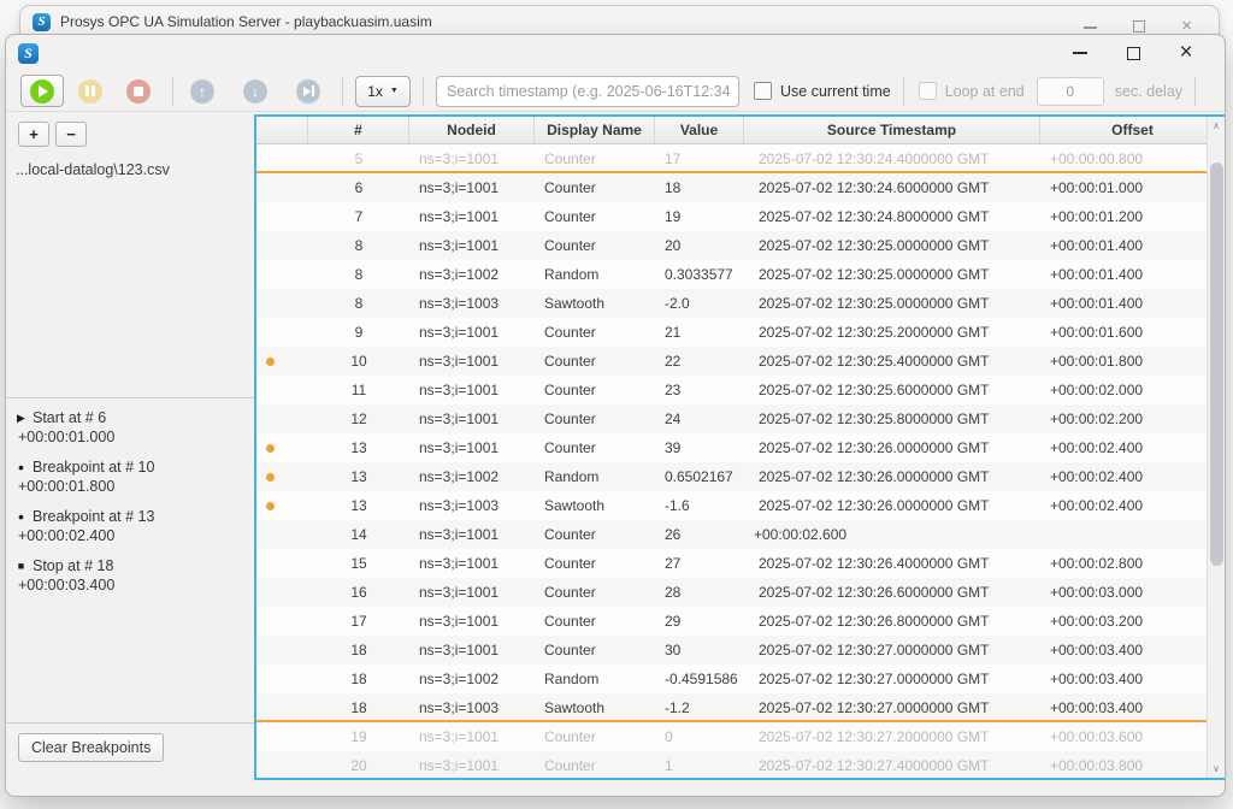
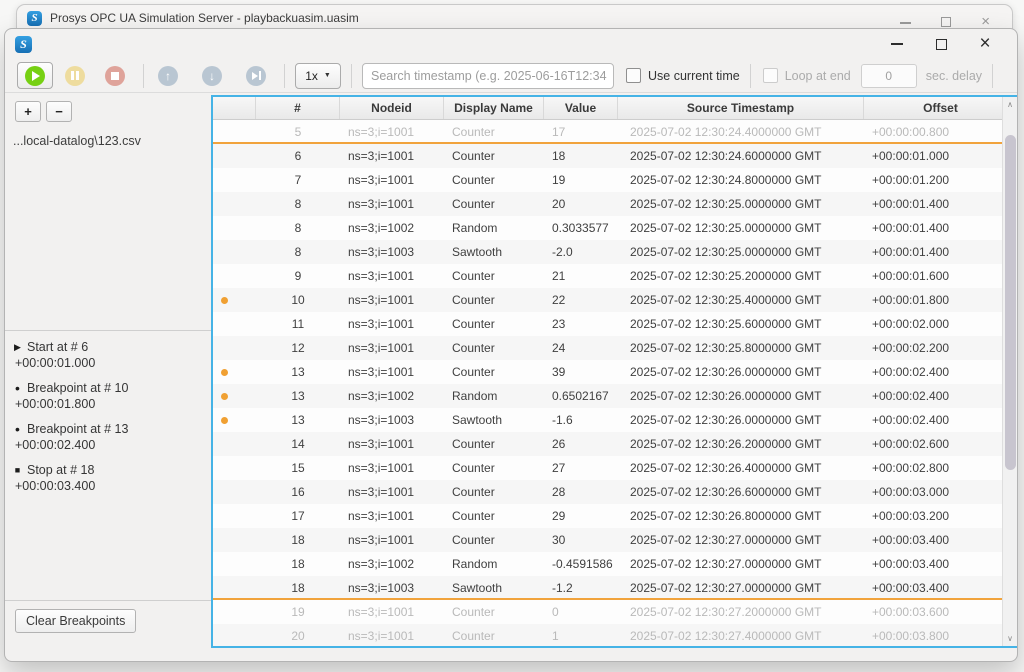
  S
  Prosys OPC UA Simulation Server - playbackuasim.uasim
  ×
  S
  ×
  ↑
  ↓
  1x
  Search timestamp (e.g. 2025-06-16T12:34
  Use current time
  Loop at end
  0
  sec. delay
  +
  −
  ...local-datalog\123.csv
  ▶
  Start at # 6
  +00:00:01.000
  •
  Breakpoint at # 10
  +00:00:01.800
  •
  Breakpoint at # 13
  +00:00:02.400
  ■
  Stop at # 18
  +00:00:03.400
  Clear Breakpoints
  #
  Nodeid
  Display Name
  Value
  Source Timestamp
  Offset
  5
  ns=3;i=1001
  Counter
  17
  2025-07-02 12:30:24.4000000 GMT
  +00:00:00.800
  6
  ns=3;i=1001
  Counter
  18
  2025-07-02 12:30:24.6000000 GMT
  +00:00:01.000
  7
  ns=3;i=1001
  Counter
  19
  2025-07-02 12:30:24.8000000 GMT
  +00:00:01.200
  8
  ns=3;i=1001
  Counter
  20
  2025-07-02 12:30:25.0000000 GMT
  +00:00:01.400
  8
  ns=3;i=1002
  Random
  0.3033577
  2025-07-02 12:30:25.0000000 GMT
  +00:00:01.400
  8
  ns=3;i=1003
  Sawtooth
  -2.0
  2025-07-02 12:30:25.0000000 GMT
  +00:00:01.400
  9
  ns=3;i=1001
  Counter
  21
  2025-07-02 12:30:25.2000000 GMT
  +00:00:01.600
  10
  ns=3;i=1001
  Counter
  22
  2025-07-02 12:30:25.4000000 GMT
  +00:00:01.800
  11
  ns=3;i=1001
  Counter
  23
  2025-07-02 12:30:25.6000000 GMT
  +00:00:02.000
  12
  ns=3;i=1001
  Counter
  24
  2025-07-02 12:30:25.8000000 GMT
  +00:00:02.200
  13
  ns=3;i=1001
  Counter
  39
  2025-07-02 12:30:26.0000000 GMT
  +00:00:02.400
  13
  ns=3;i=1002
  Random
  0.6502167
  2025-07-02 12:30:26.0000000 GMT
  +00:00:02.400
  13
  ns=3;i=1003
  Sawtooth
  -1.6
  2025-07-02 12:30:26.0000000 GMT
  +00:00:02.400
  14
  ns=3;i=1001
  Counter
  26
+ 2025-07-02 12:30:26.2000000 GMT
  +00:00:02.600
  15
  ns=3;i=1001
  Counter
  27
  2025-07-02 12:30:26.4000000 GMT
  +00:00:02.800
  16
  ns=3;i=1001
  Counter
  28
  2025-07-02 12:30:26.6000000 GMT
  +00:00:03.000
  17
  ns=3;i=1001
  Counter
  29
  2025-07-02 12:30:26.8000000 GMT
  +00:00:03.200
  18
  ns=3;i=1001
  Counter
  30
  2025-07-02 12:30:27.0000000 GMT
  +00:00:03.400
  18
  ns=3;i=1002
  Random
  -0.4591586
  2025-07-02 12:30:27.0000000 GMT
  +00:00:03.400
  18
  ns=3;i=1003
  Sawtooth
  -1.2
  2025-07-02 12:30:27.0000000 GMT
  +00:00:03.400
  19
  ns=3;i=1001
  Counter
  0
  2025-07-02 12:30:27.2000000 GMT
  +00:00:03.600
  20
  ns=3;i=1001
  Counter
  1
  2025-07-02 12:30:27.4000000 GMT
  +00:00:03.800
  ∧
  ∨
